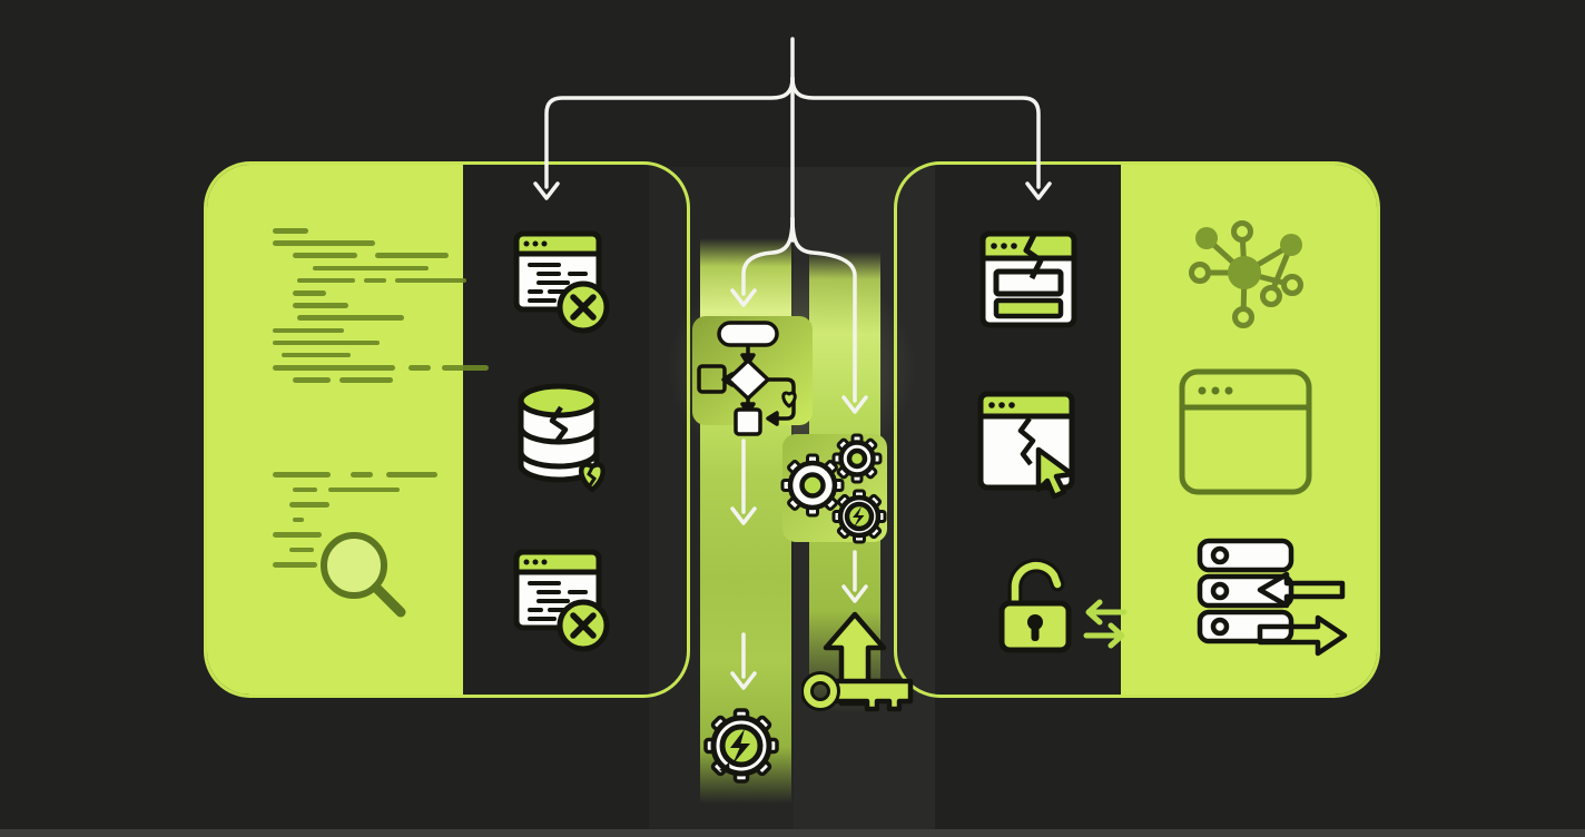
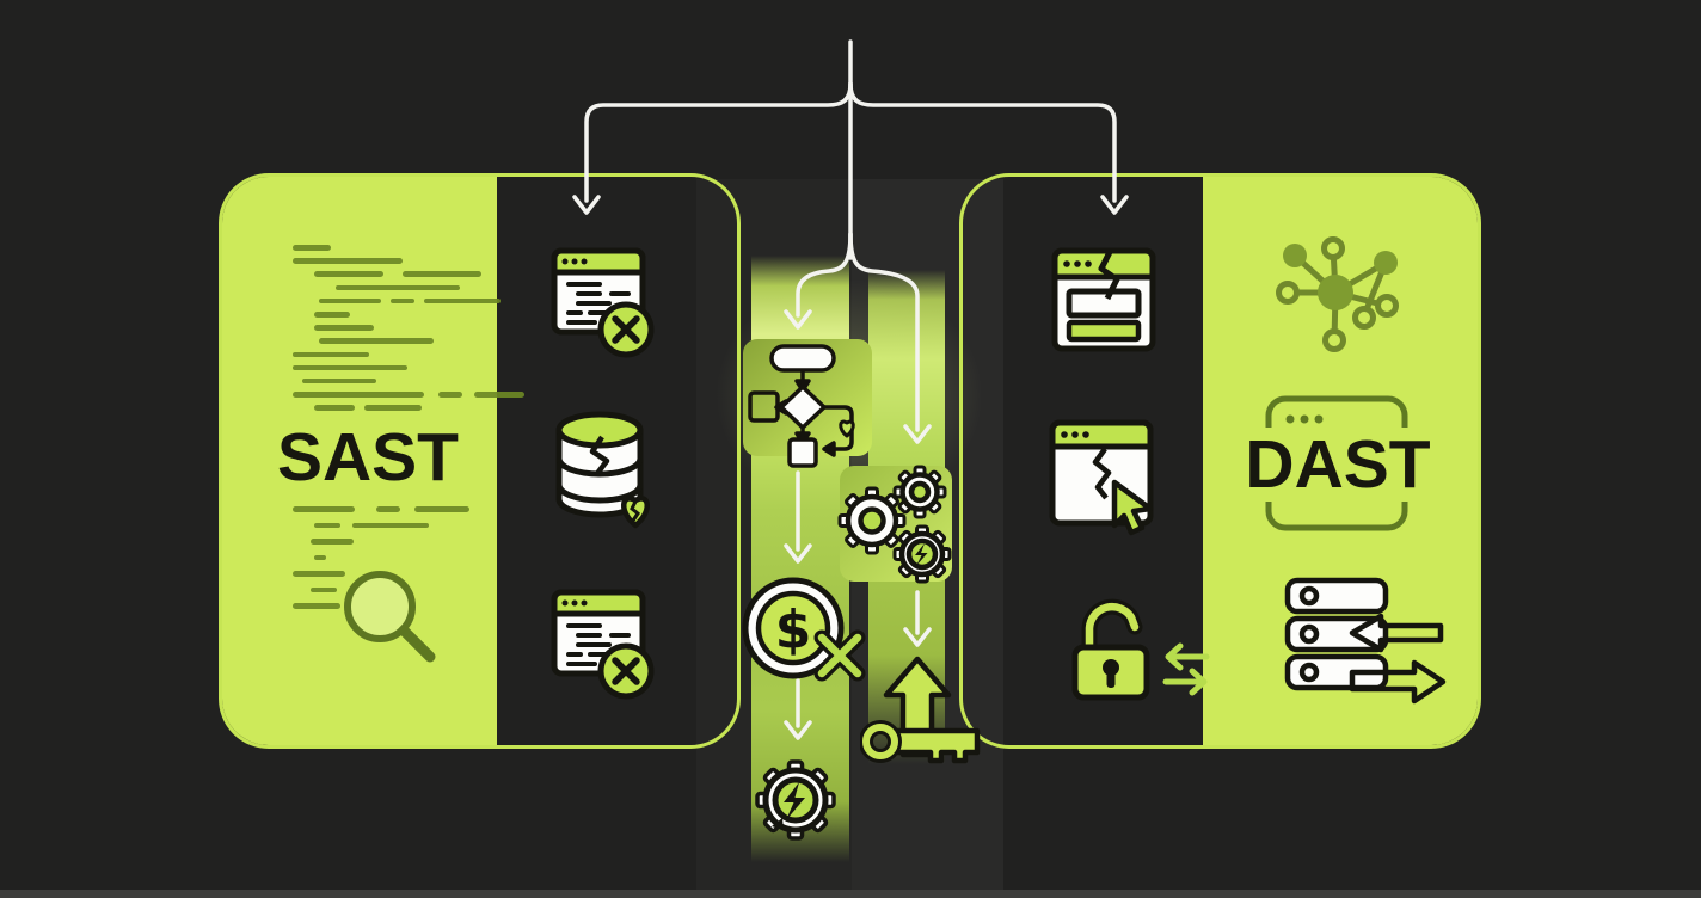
+ SAST
+ DAST
+ $
